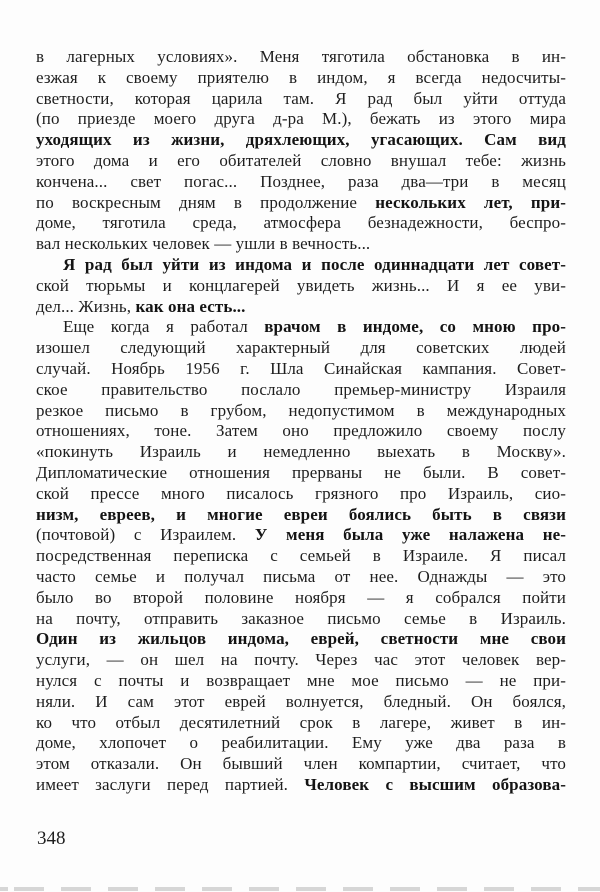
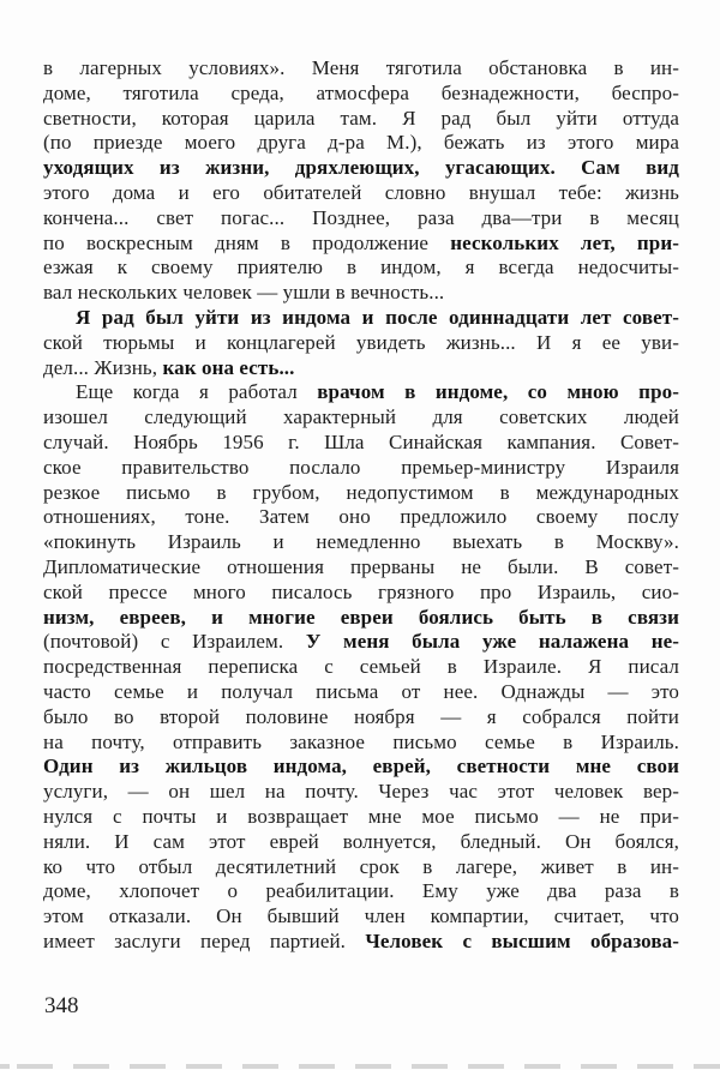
  в лагерных условиях». Меня тяготила обстановка в ин-
- езжая к своему приятелю в индом, я всегда недосчиты-
+ доме, тяготила среда, атмосфера безнадежности, беспро-
  светности, которая царила там. Я рад был уйти оттуда
  (по приезде моего друга д-ра М.), бежать из этого мира
  уходящих из жизни, дряхлеющих, угасающих. Сам вид
  этого дома и его обитателей словно внушал тебе: жизнь
  кончена... свет погас... Позднее, раза два—три в месяц
  по воскресным дням в продолжение нескольких лет, при-
- доме, тяготила среда, атмосфера безнадежности, беспро-
+ езжая к своему приятелю в индом, я всегда недосчиты-
  вал нескольких человек — ушли в вечность...
  Я рад был уйти из индома и после одиннадцати лет совет-
  ской тюрьмы и концлагерей увидеть жизнь... И я ее уви-
  дел... Жизнь, как она есть...
  Еще когда я работал врачом в индоме, со мною про-
  изошел следующий характерный для советских людей
  случай. Ноябрь 1956 г. Шла Синайская кампания. Совет-
  ское правительство послало премьер-министру Израиля
  резкое письмо в грубом, недопустимом в международных
  отношениях, тоне. Затем оно предложило своему послу
  «покинуть Израиль и немедленно выехать в Москву».
  Дипломатические отношения прерваны не были. В совет-
  ской прессе много писалось грязного про Израиль, сио-
  низм, евреев, и многие евреи боялись быть в связи
  (почтовой) с Израилем. У меня была уже налажена не-
  посредственная переписка с семьей в Израиле. Я писал
  часто семье и получал письма от нее. Однажды — это
  было во второй половине ноября — я собрался пойти
  на почту, отправить заказное письмо семье в Израиль.
  Один из жильцов индома, еврей, светности мне свои
  услуги, — он шел на почту. Через час этот человек вер-
  нулся с почты и возвращает мне мое письмо — не при-
  няли. И сам этот еврей волнуется, бледный. Он боялся,
  ко что отбыл десятилетний срок в лагере, живет в ин-
  доме, хлопочет о реабилитации. Ему уже два раза в
  этом отказали. Он бывший член компартии, считает, что
  имеет заслуги перед партией. Человек с высшим образова-
  348
